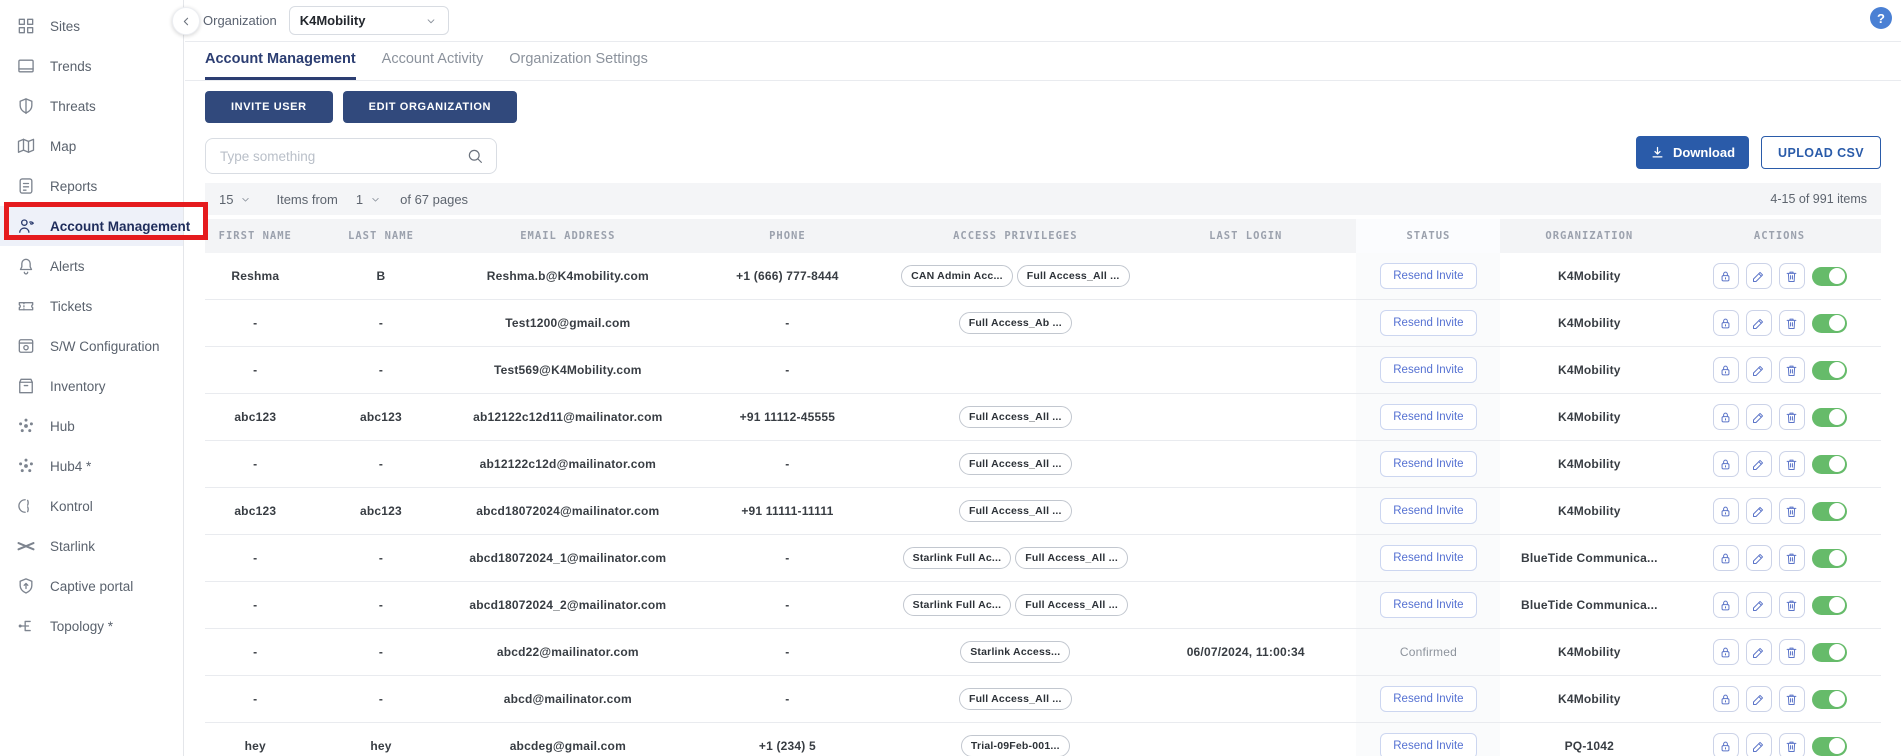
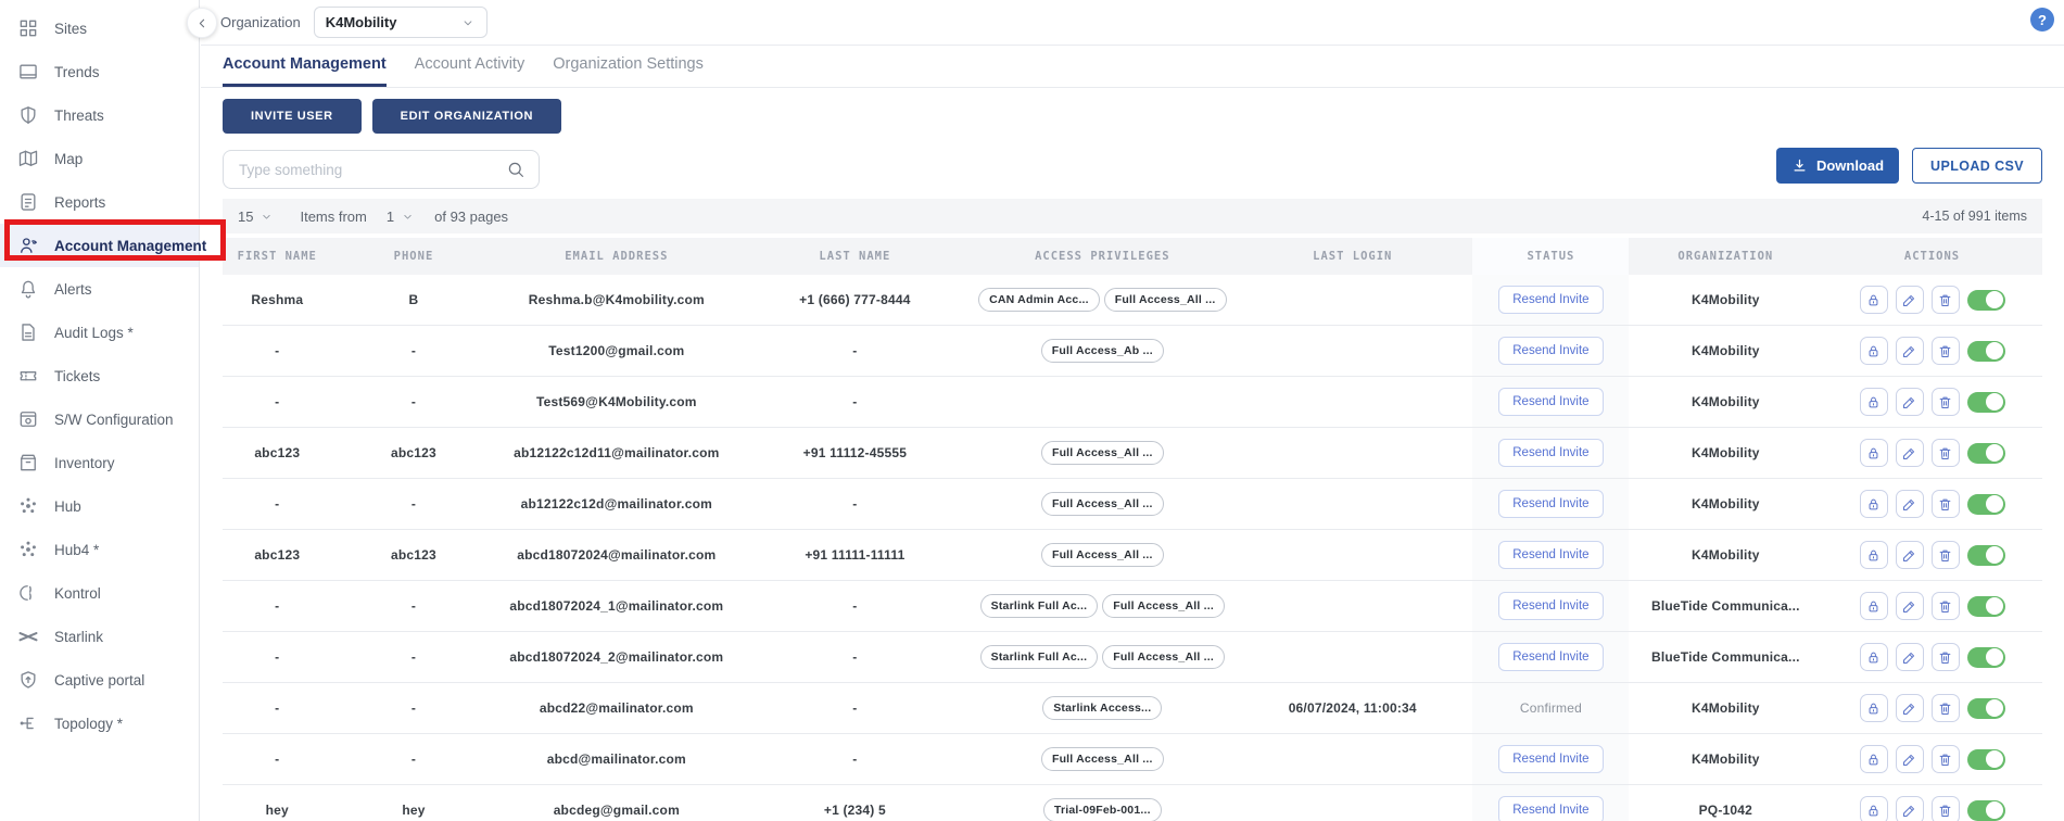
  Sites
  Trends
  Threats
  Map
  Reports
  Account Management
  Alerts
+ Audit Logs *
  Tickets
  S/W Configuration
  Inventory
  Hub
  Hub4 *
  Kontrol
  Starlink
  Captive portal
  Topology *
  Organization
  K4Mobility
  ?
  Account Management
  Account Activity
  Organization Settings
  INVITE USER
  EDIT ORGANIZATION
  Type something
  Download
  UPLOAD CSV
  15
  Items from
  1
- of 67 pages
+ of 93 pages
  4-15 of 991 items
  FIRST NAME
- LAST NAME
+ PHONE
  EMAIL ADDRESS
- PHONE
+ LAST NAME
  ACCESS PRIVILEGES
  LAST LOGIN
  STATUS
  ORGANIZATION
  ACTIONS
  Reshma
  B
  Reshma.b@K4mobility.com
  +1 (666) 777-8444
  CAN Admin Acc...
  Full Access_All ...
  Resend Invite
  K4Mobility
  -
  -
  Test1200@gmail.com
  -
  Full Access_Ab ...
  Resend Invite
  K4Mobility
  -
  -
  Test569@K4Mobility.com
  -
  Resend Invite
  K4Mobility
  abc123
  abc123
  ab12122c12d11@mailinator.com
  +91 11112-45555
  Full Access_All ...
  Resend Invite
  K4Mobility
  -
  -
  ab12122c12d@mailinator.com
  -
  Full Access_All ...
  Resend Invite
  K4Mobility
  abc123
  abc123
  abcd18072024@mailinator.com
  +91 11111-11111
  Full Access_All ...
  Resend Invite
  K4Mobility
  -
  -
  abcd18072024_1@mailinator.com
  -
  Starlink Full Ac...
  Full Access_All ...
  Resend Invite
  BlueTide Communica...
  -
  -
  abcd18072024_2@mailinator.com
  -
  Starlink Full Ac...
  Full Access_All ...
  Resend Invite
  BlueTide Communica...
  -
  -
  abcd22@mailinator.com
  -
  Starlink Access...
  06/07/2024, 11:00:34
  Confirmed
  K4Mobility
  -
  -
  abcd@mailinator.com
  -
  Full Access_All ...
  Resend Invite
  K4Mobility
  hey
  hey
  abcdeg@gmail.com
  +1 (234) 5
  Trial-09Feb-001...
  Resend Invite
  PQ-1042
